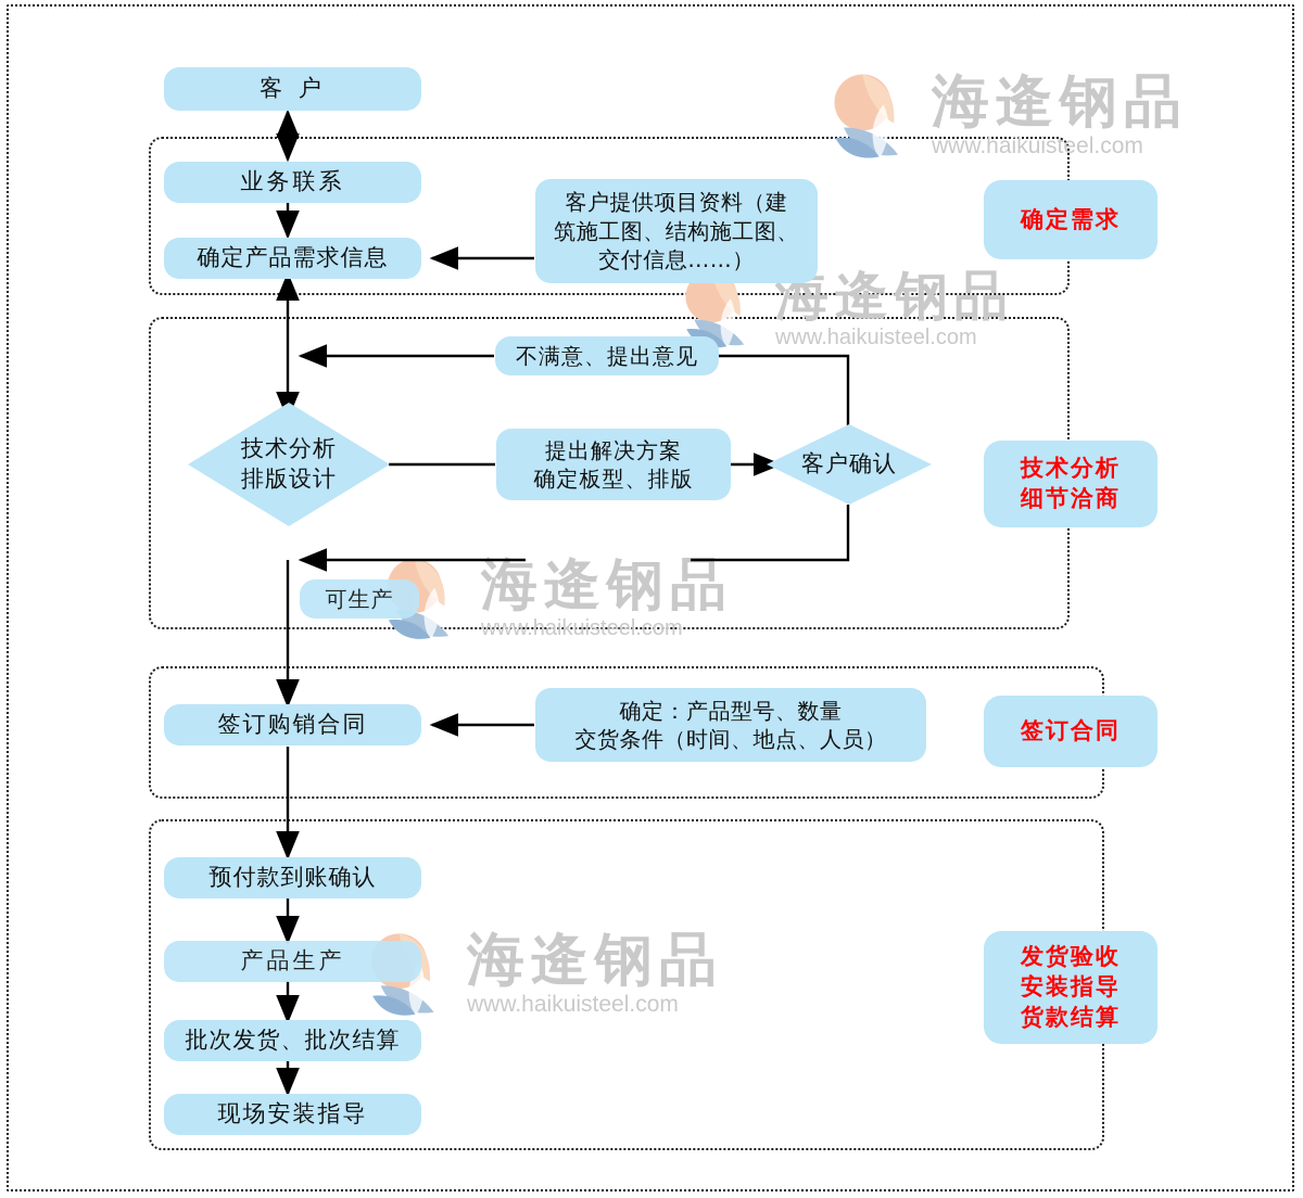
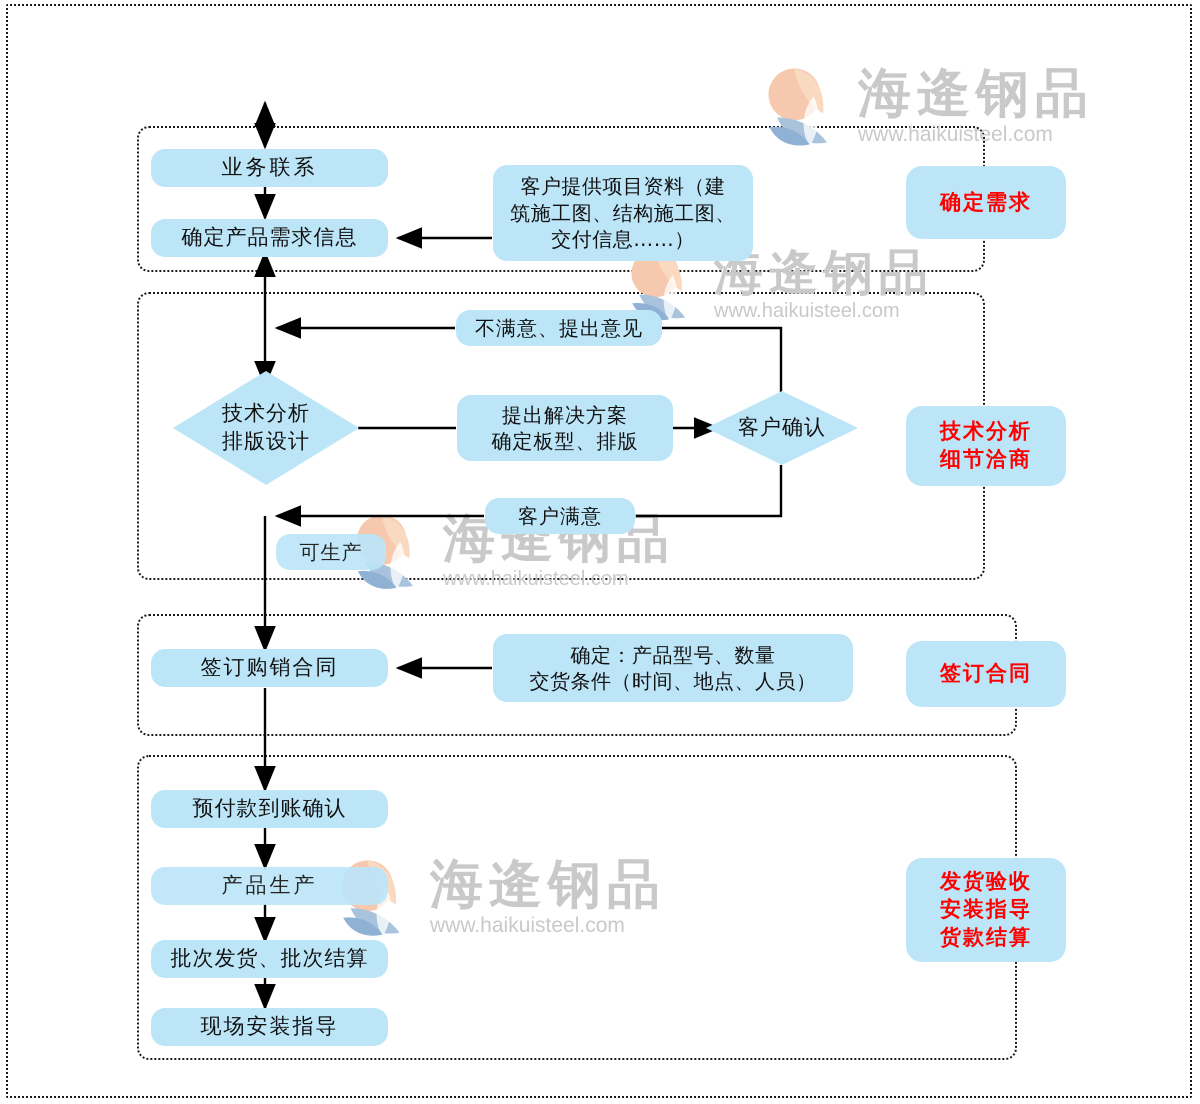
  海逄钢品
  www.haikuisteel.com
  海逄钢品
  www.haikuisteel.com
  海逄钢品
  www.haikuisteel.com
  海逄钢品
  www.haikuisteel.com
- 客 户
  业务联系
  确定产品需求信息
  客户提供项目资料（建
  筑施工图、结构施工图、
  交付信息……）
  确定需求
  不满意、提出意见
  技术分析
  排版设计
  提出解决方案
  确定板型、排版
  客户确认
+ 客户满意
  可生产
  技术分析
  细节洽商
  签订购销合同
  确定：产品型号、数量
  交货条件（时间、地点、人员）
  签订合同
  预付款到账确认
  产品生产
  批次发货、批次结算
  现场安装指导
  发货验收
  安装指导
  货款结算
